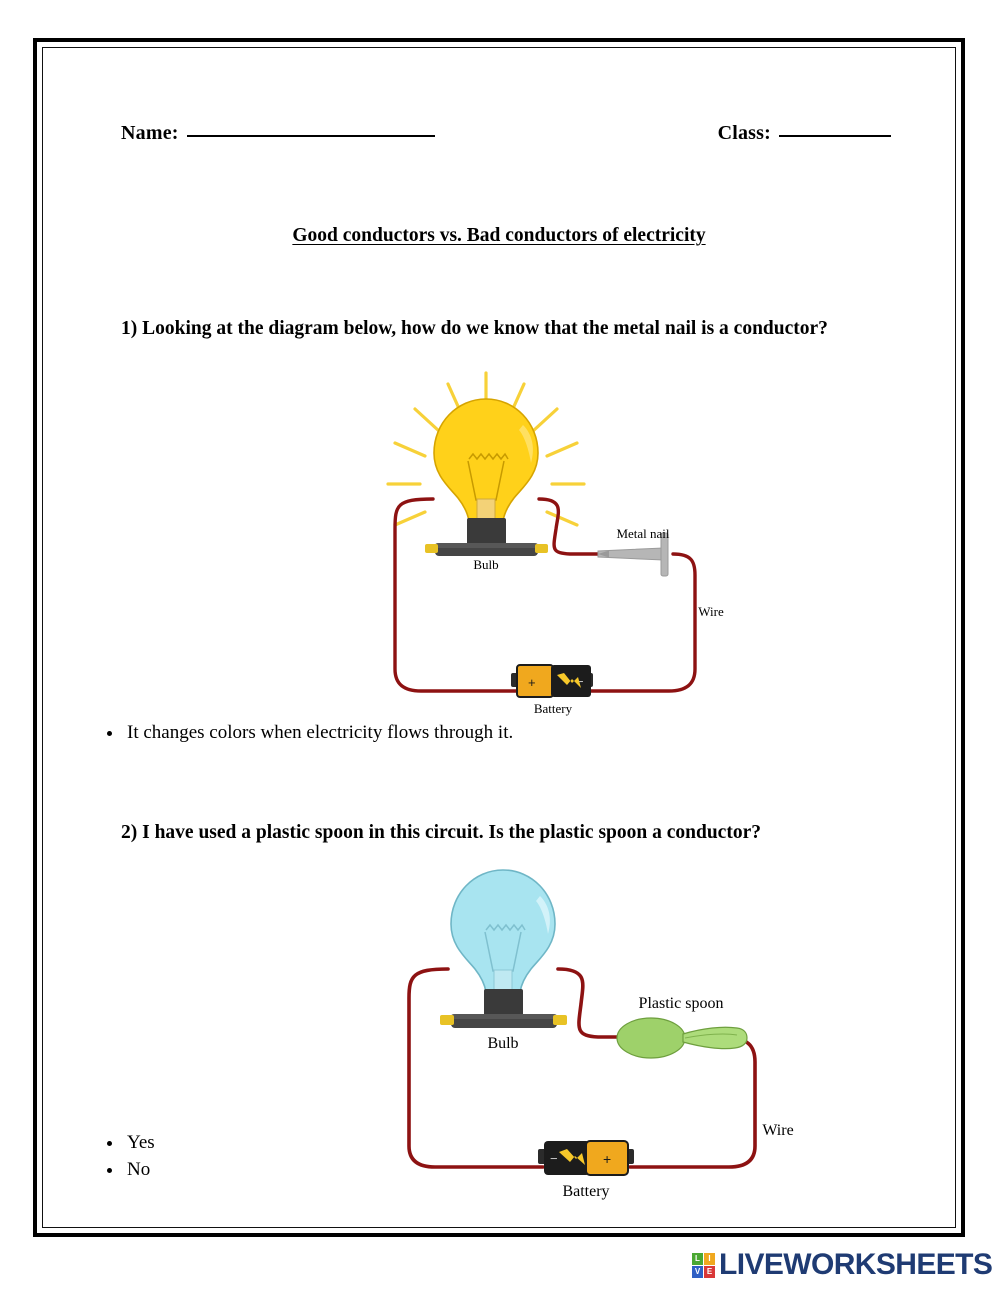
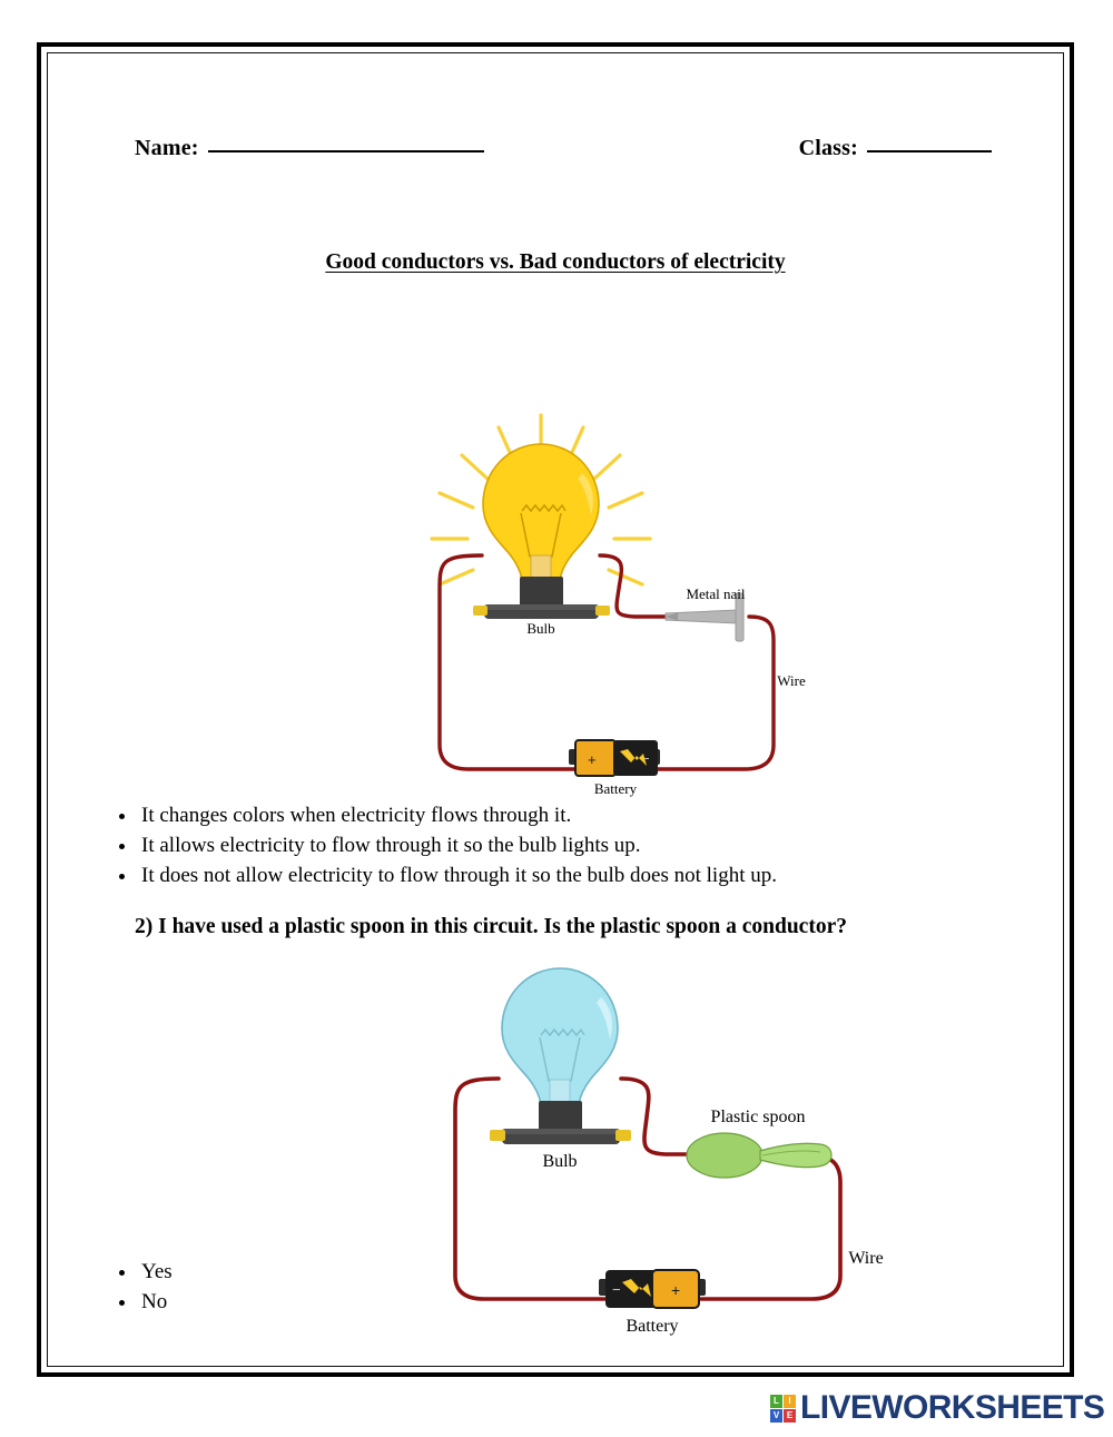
  Name:
  Class:
  Good conductors vs. Bad conductors of electricity
- 1) Looking at the diagram below, how do we know that the metal nail is a conductor?
  +
  −
  Bulb
  Metal nail
  Wire
  Battery
  It changes colors when electricity flows through it.
+ It allows electricity to flow through it so the bulb lights up.
+ It does not allow electricity to flow through it so the bulb does not light up.
  2) I have used a plastic spoon in this circuit. Is the plastic spoon a conductor?
  −
  +
  Bulb
  Plastic spoon
  Wire
  Battery
  Yes
  No
  L
  I
  V
  E
  LIVEWORKSHEETS
